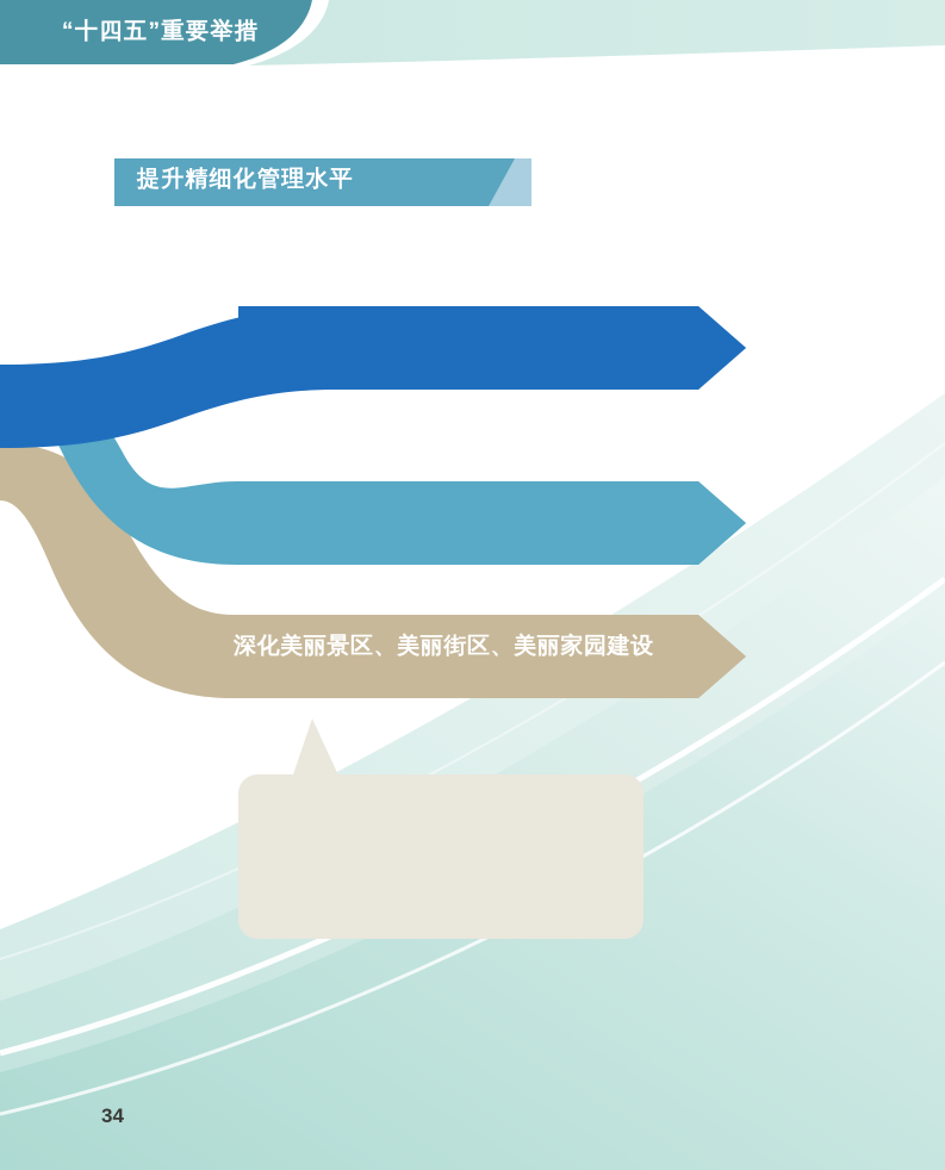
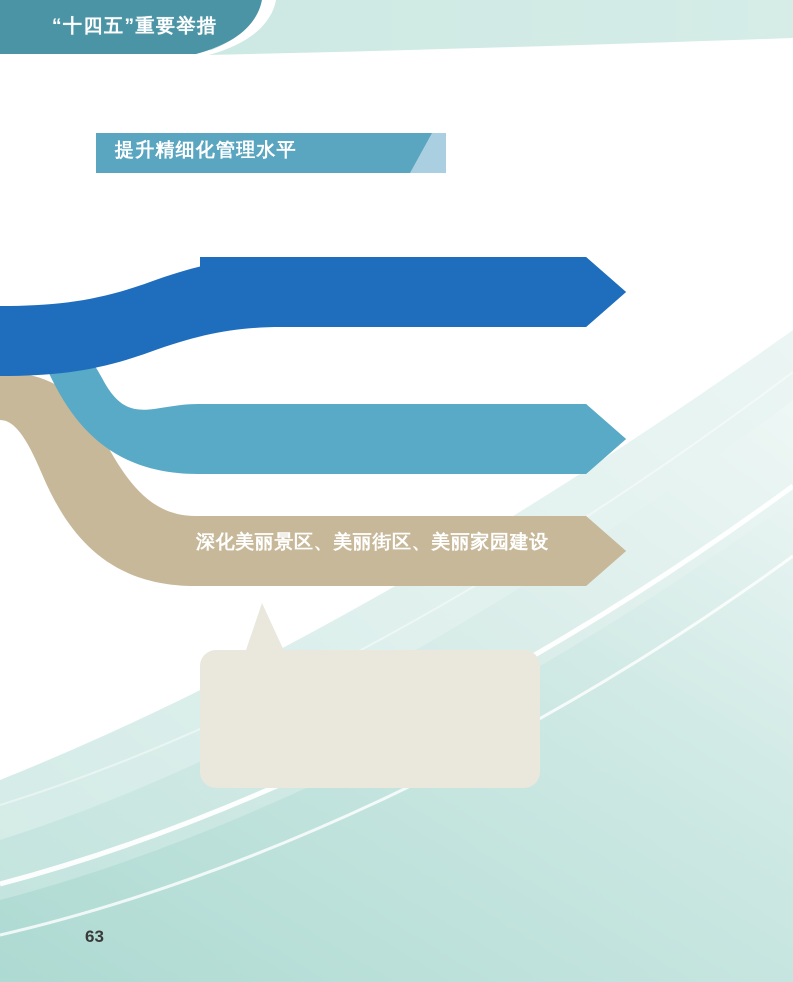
  “十四五”重要举措
  提升精细化管理水平
  深化美丽景区、美丽街区、美丽家园建设
- 34
+ 63
